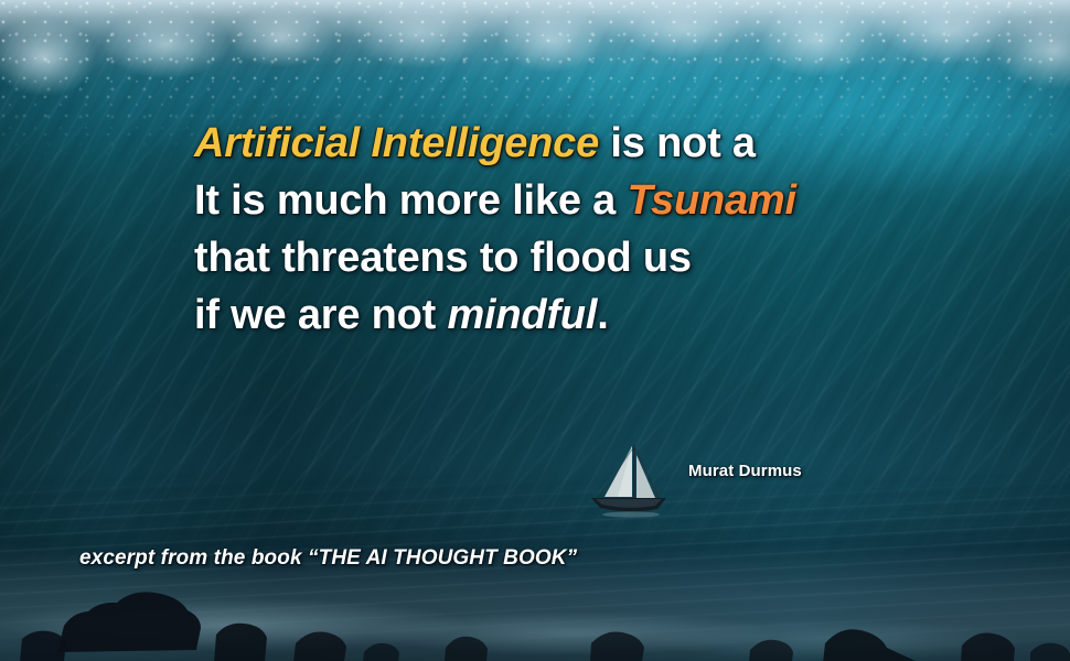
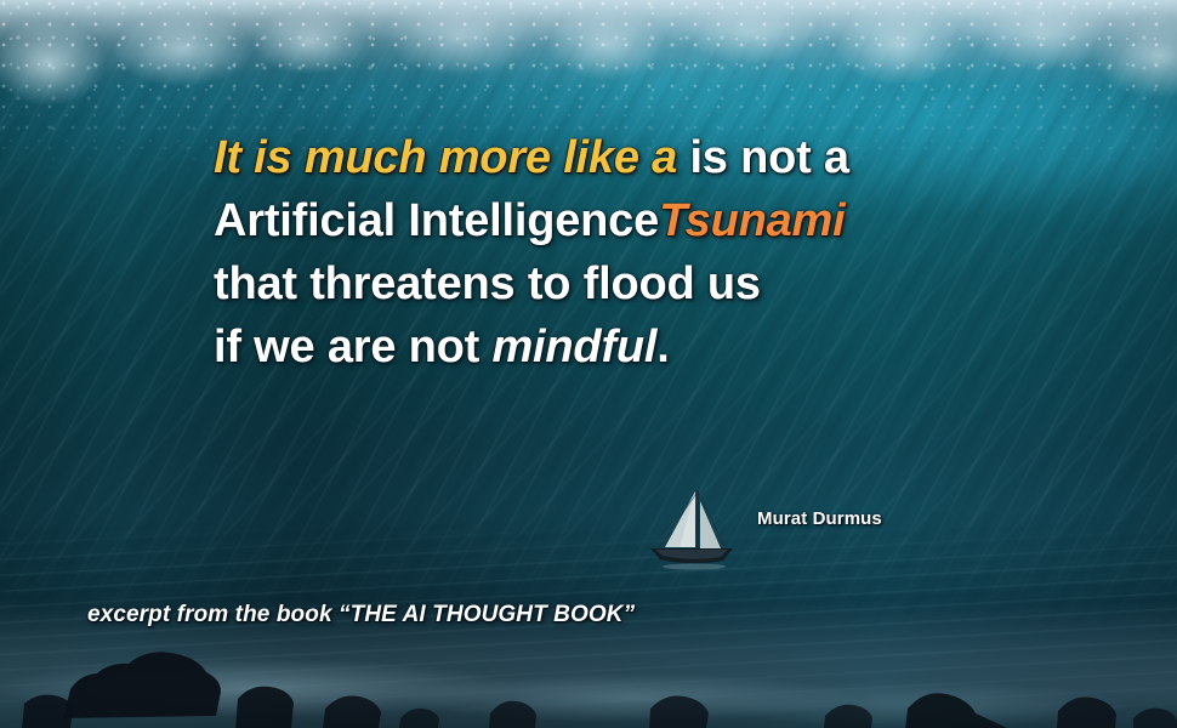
- Artificial Intelligence is not a
+ It is much more like a is not a
- It is much more like a Tsunami
+ Artificial IntelligenceTsunami
  that threatens to flood us
  if we are not mindful.
  Murat Durmus
  excerpt from the book “THE AI THOUGHT BOOK”
